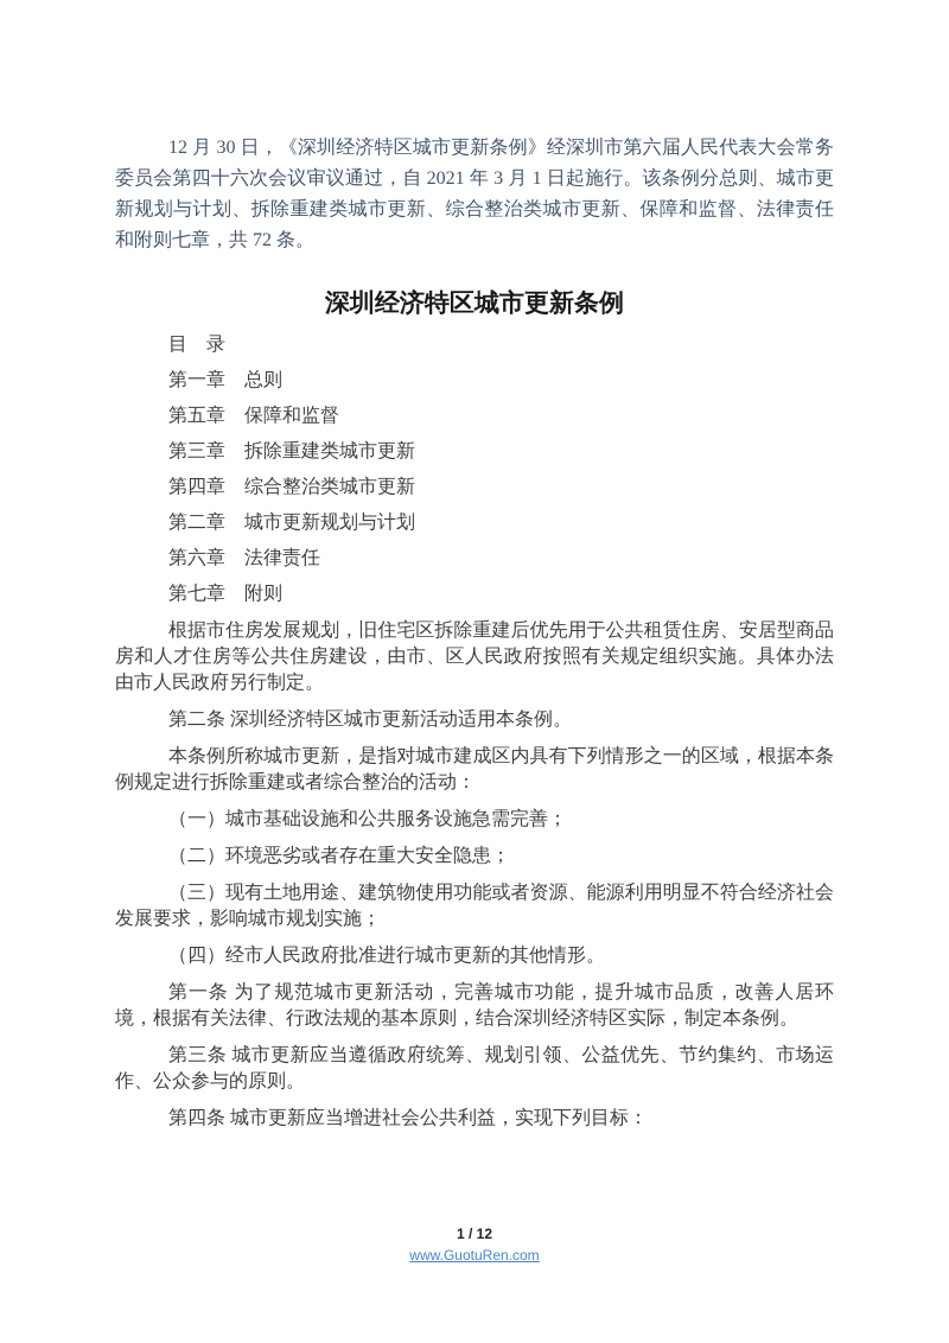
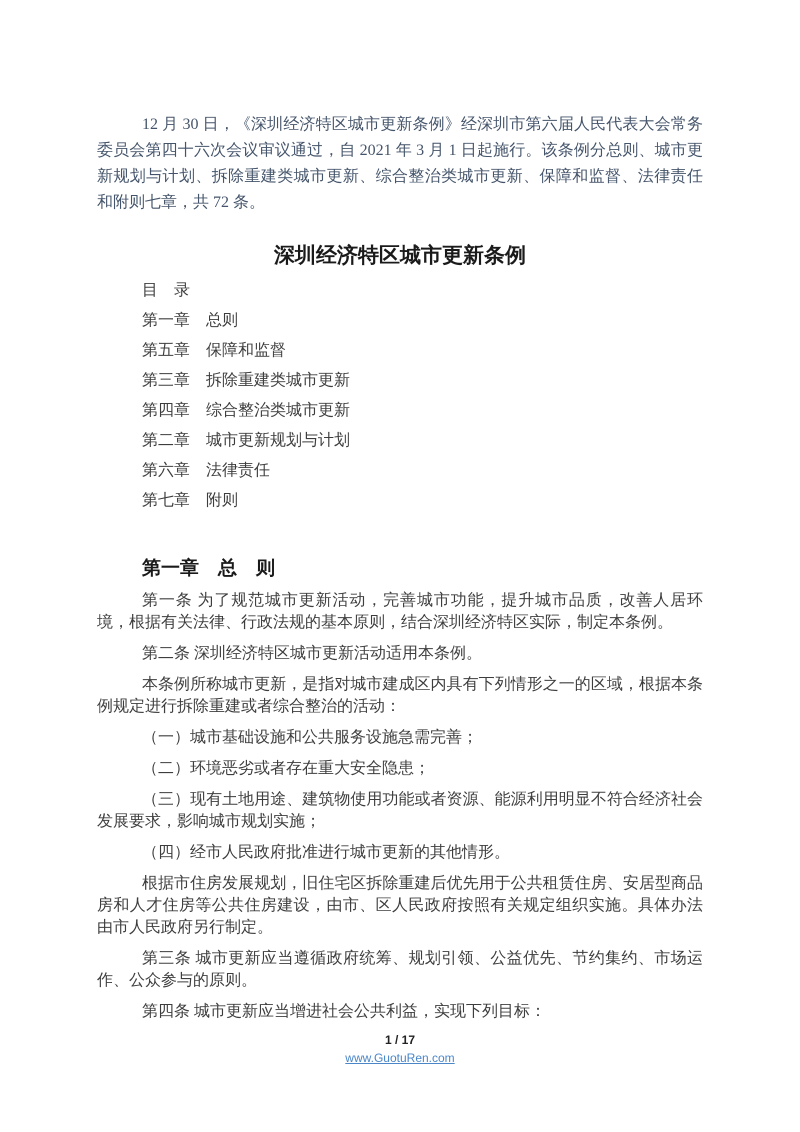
  12 月 30 日，《深圳经济特区城市更新条例》经深圳市第六届人民代表大会常务委员会第四十六次会议审议通过，自 2021 年 3 月 1 日起施行。该条例分总则、城市更新规划与计划、拆除重建类城市更新、综合整治类城市更新、保障和监督、法律责任和附则七章，共 72 条。
  深圳经济特区城市更新条例
  目 录
  第一章 总则
  第五章 保障和监督
  第三章 拆除重建类城市更新
  第四章 综合整治类城市更新
  第二章 城市更新规划与计划
  第六章 法律责任
  第七章 附则
+ 第一章 总 则
- 根据市住房发展规划，旧住宅区拆除重建后优先用于公共租赁住房、安居型商品房和人才住房等公共住房建设，由市、区人民政府按照有关规定组织实施。具体办法由市人民政府另行制定。
+ 第一条 为了规范城市更新活动，完善城市功能，提升城市品质，改善人居环境，根据有关法律、行政法规的基本原则，结合深圳经济特区实际，制定本条例。
  第二条 深圳经济特区城市更新活动适用本条例。
  本条例所称城市更新，是指对城市建成区内具有下列情形之一的区域，根据本条例规定进行拆除重建或者综合整治的活动：
  （一）城市基础设施和公共服务设施急需完善；
  （二）环境恶劣或者存在重大安全隐患；
  （三）现有土地用途、建筑物使用功能或者资源、能源利用明显不符合经济社会发展要求，影响城市规划实施；
  （四）经市人民政府批准进行城市更新的其他情形。
- 第一条 为了规范城市更新活动，完善城市功能，提升城市品质，改善人居环境，根据有关法律、行政法规的基本原则，结合深圳经济特区实际，制定本条例。
+ 根据市住房发展规划，旧住宅区拆除重建后优先用于公共租赁住房、安居型商品房和人才住房等公共住房建设，由市、区人民政府按照有关规定组织实施。具体办法由市人民政府另行制定。
  第三条 城市更新应当遵循政府统筹、规划引领、公益优先、节约集约、市场运作、公众参与的原则。
  第四条 城市更新应当增进社会公共利益，实现下列目标：
- 1 / 12
+ 1 / 17
  www.GuotuRen.com
